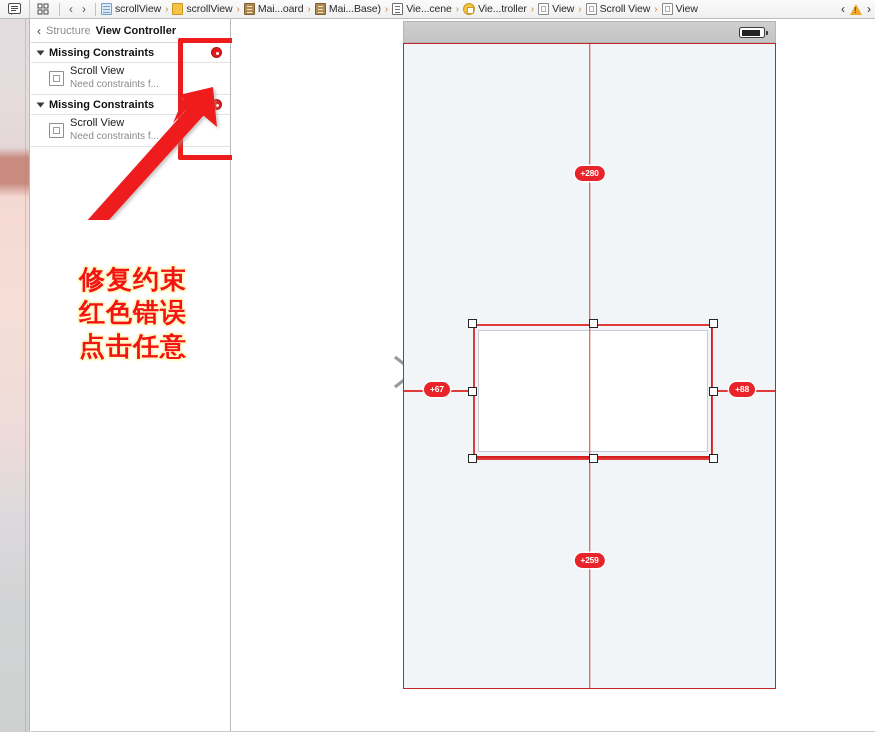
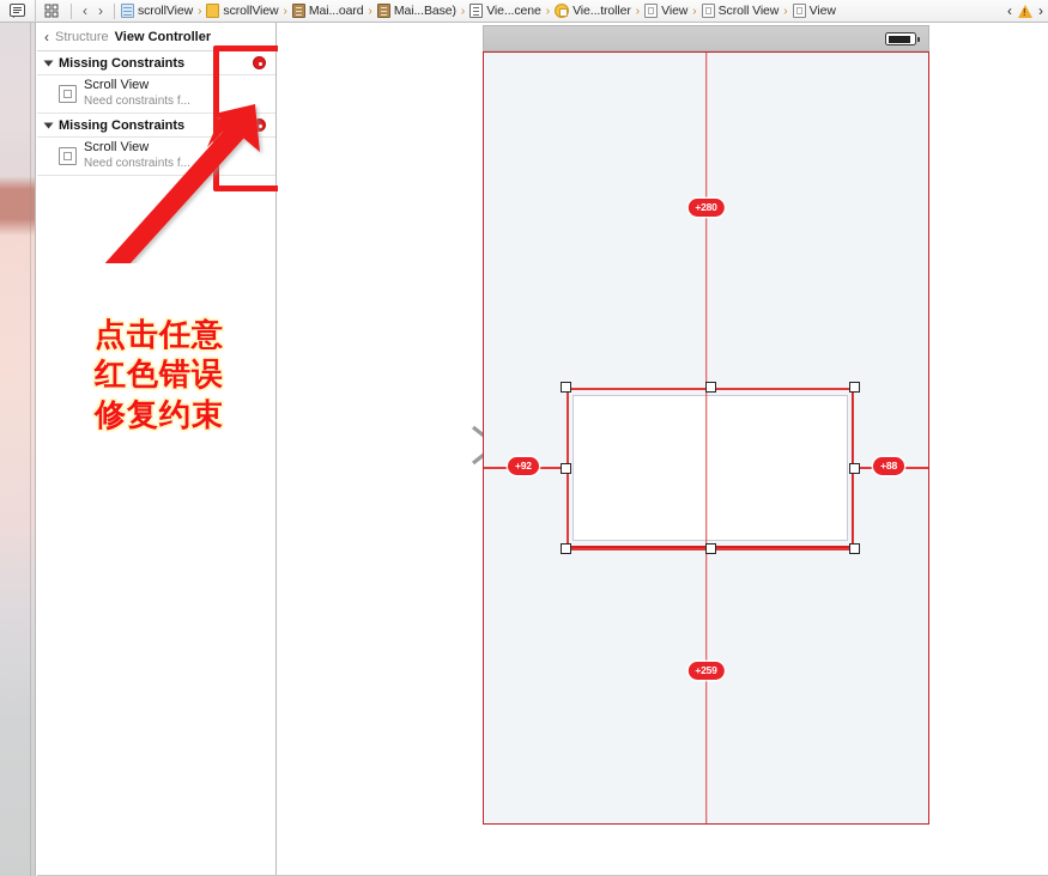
  ‹
  ›
  scrollView
  ›
  scrollView
  ›
  Mai...oard
  ›
  Mai...Base)
  ›
  Vie...cene
  ›
  Vie...troller
  ›
  View
  ›
  Scroll View
  ›
  View
  ‹
  ›
  ‹
  Structure
  View Controller
  Missing Constraints
  Scroll View
  Need constraints f...
  Missing Constraints
  Scroll View
  Need constraints f...
- 修复约束
+ 点击任意
  红色错误
- 点击任意
+ 修复约束
  +280
- +67
+ +92
  +88
  +259
